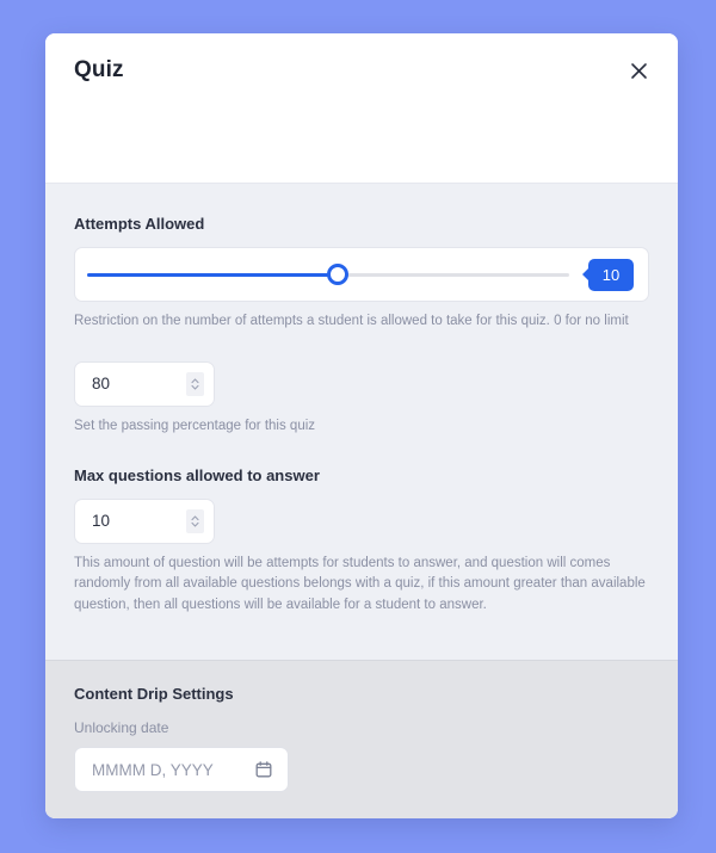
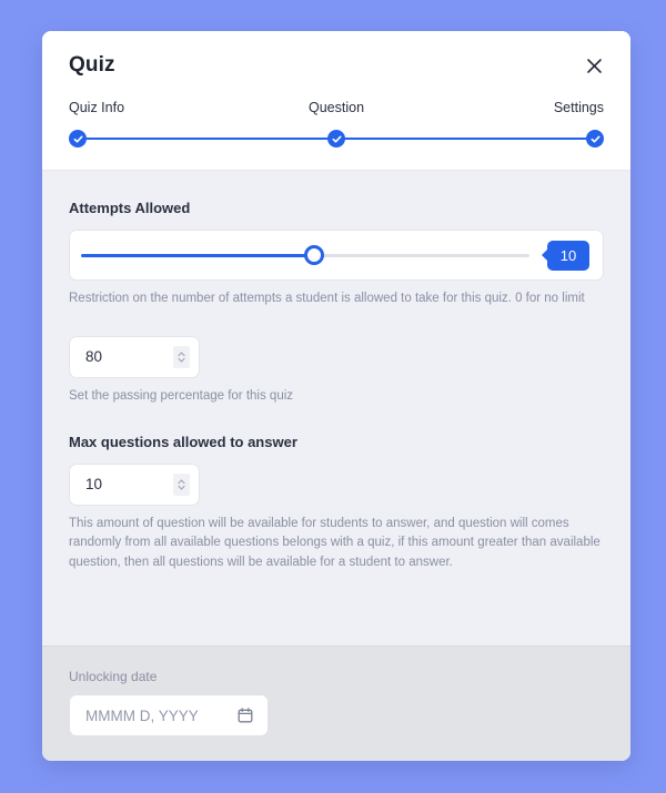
  Quiz
+ Quiz Info
+ Question
+ Settings
  Attempts Allowed
  10
  Restriction on the number of attempts a student is allowed to take for this quiz. 0 for no limit
  80
  Set the passing percentage for this quiz
  Max questions allowed to answer
  10
- This amount of question will be attempts for students to answer, and question will comes randomly from all available questions belongs with a quiz, if this amount greater than available question, then all questions will be available for a student to answer.
+ This amount of question will be available for students to answer, and question will comes randomly from all available questions belongs with a quiz, if this amount greater than available question, then all questions will be available for a student to answer.
- Content Drip Settings
  Unlocking date
  MMMM D, YYYY
